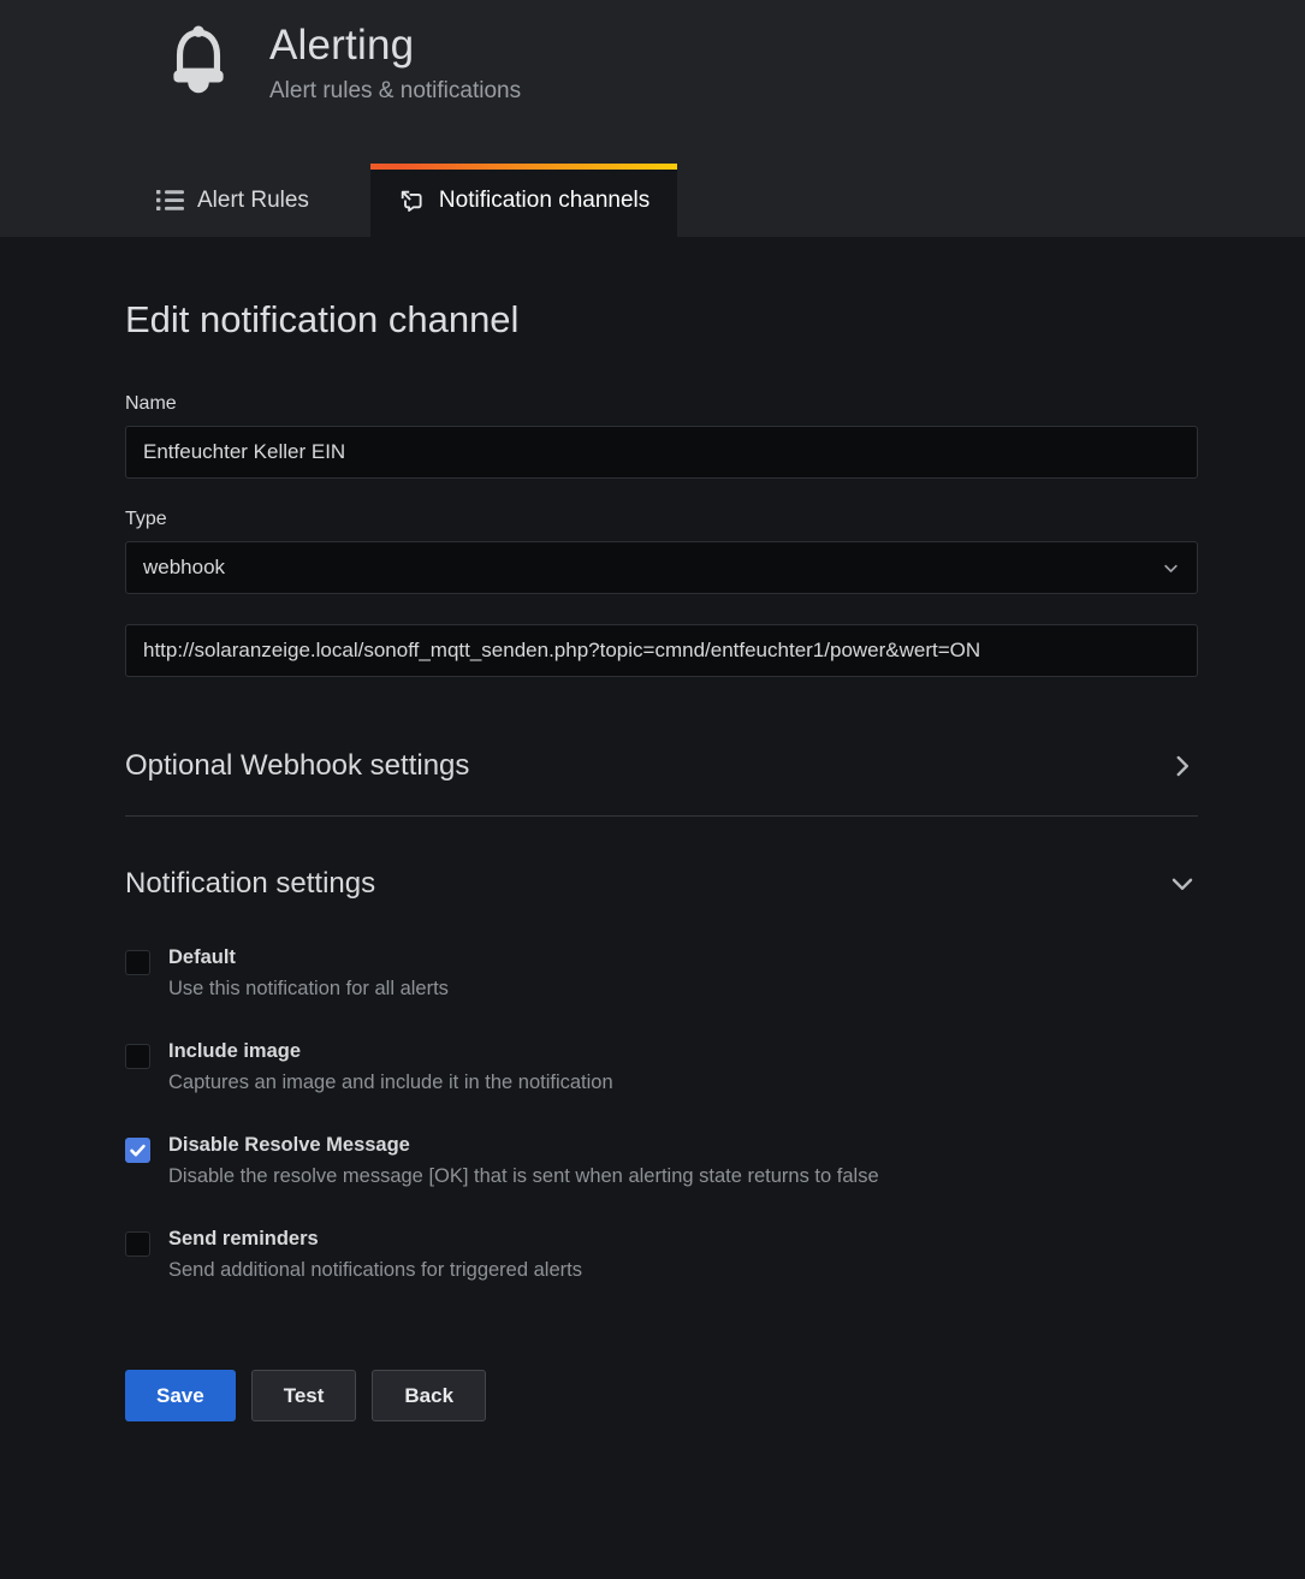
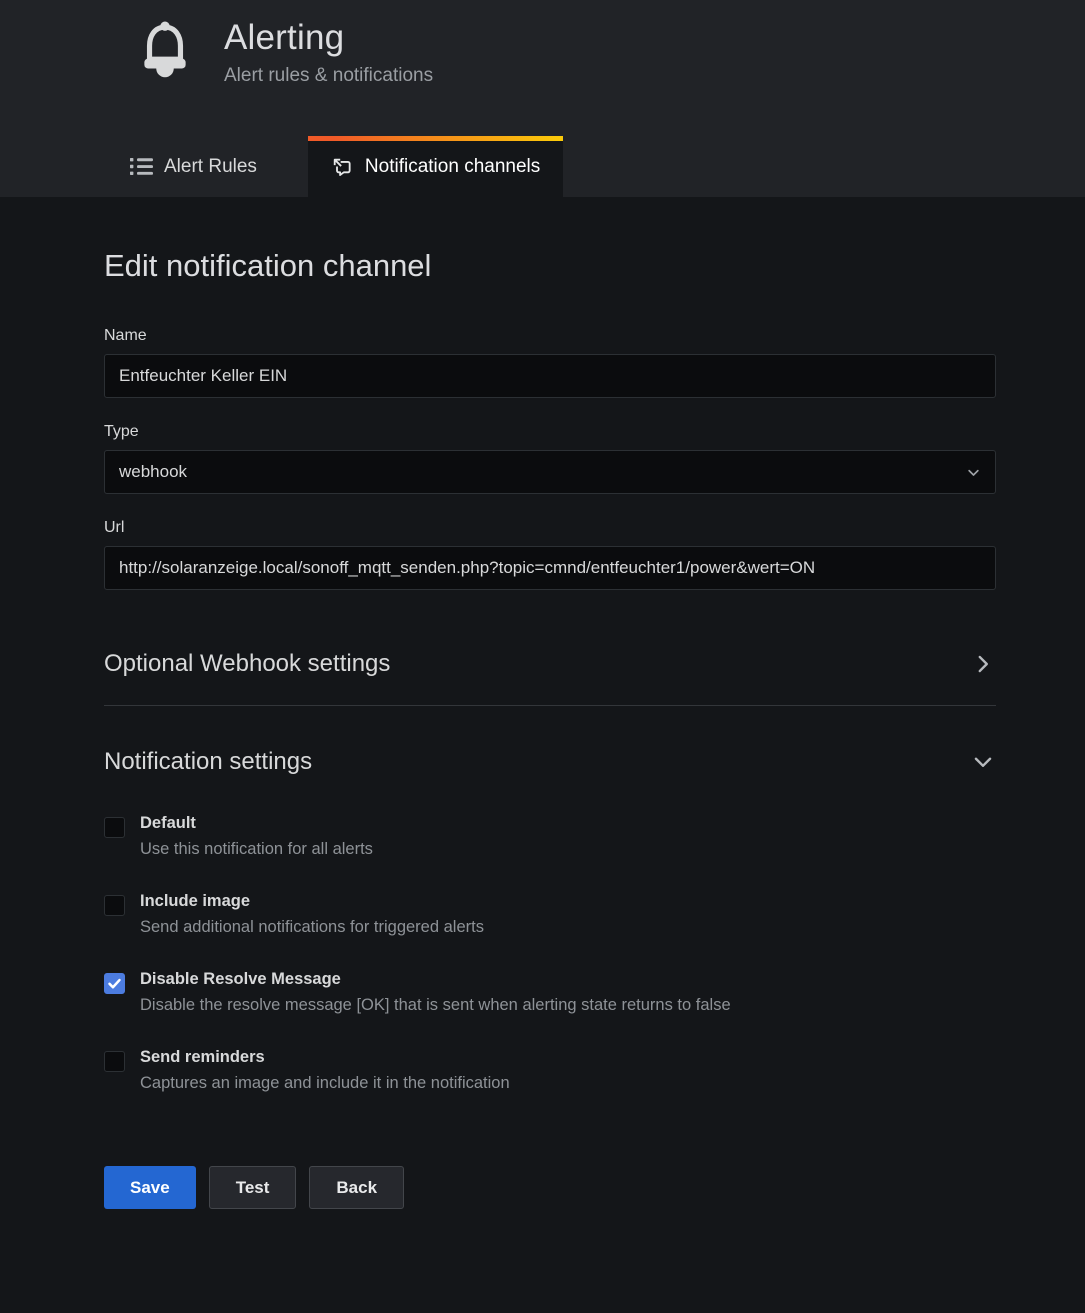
  Alerting
  Alert rules & notifications
  Alert Rules
  Notification channels
  Edit notification channel
  Name
  Entfeuchter Keller EIN
  Type
  webhook
+ Url
  http://solaranzeige.local/sonoff_mqtt_senden.php?topic=cmnd/entfeuchter1/power&wert=ON
  Optional Webhook settings
  Notification settings
  Default
  Use this notification for all alerts
  Include image
- Captures an image and include it in the notification
+ Send additional notifications for triggered alerts
  Disable Resolve Message
  Disable the resolve message [OK] that is sent when alerting state returns to false
  Send reminders
- Send additional notifications for triggered alerts
+ Captures an image and include it in the notification
  Save
  Test
  Back
